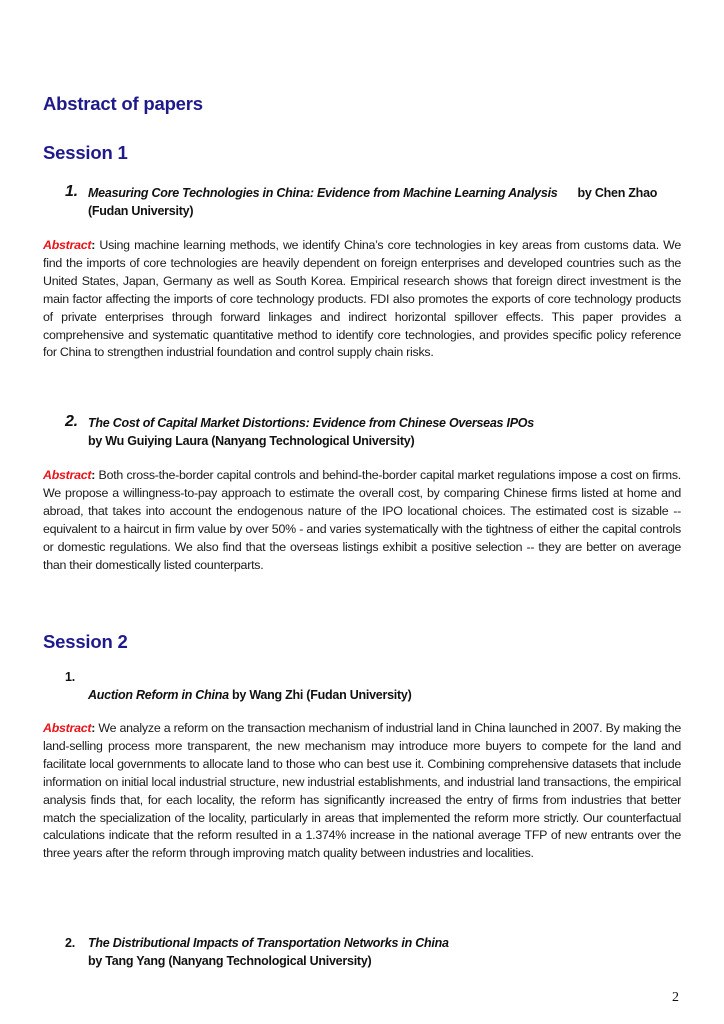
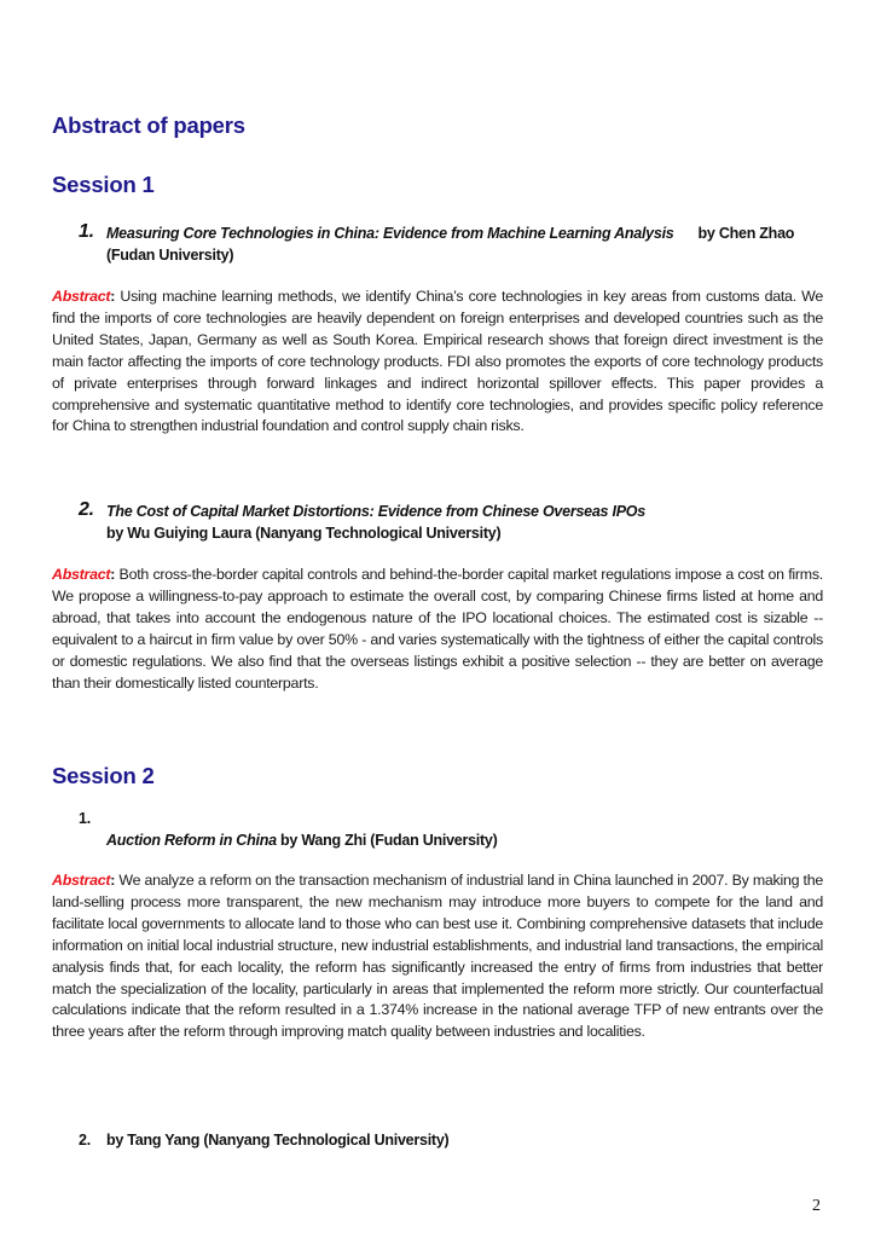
  Abstract of papers
  Session 1
  1.
  Measuring Core Technologies in China: Evidence from Machine Learning Analysis by Chen Zhao
  (Fudan University)
  Abstract: Using machine learning methods, we identify China’s core technologies in key areas from customs data. We find the imports of core technologies are heavily dependent on foreign enterprises and developed countries such as the United States, Japan, Germany as well as South Korea. Empirical research shows that foreign direct investment is the main factor affecting the imports of core technology products. FDI also promotes the exports of core technology products of private enterprises through forward linkages and indirect horizontal spillover effects. This paper provides a comprehensive and systematic quantitative method to identify core technologies, and provides specific policy reference for China to strengthen industrial foundation and control supply chain risks.
  2.
  The Cost of Capital Market Distortions: Evidence from Chinese Overseas IPOs
  by Wu Guiying Laura (Nanyang Technological University)
  Abstract: Both cross-the-border capital controls and behind-the-border capital market regulations impose a cost on firms. We propose a willingness-to-pay approach to estimate the overall cost, by comparing Chinese firms listed at home and abroad, that takes into account the endogenous nature of the IPO locational choices. The estimated cost is sizable -- equivalent to a haircut in firm value by over 50% - and varies systematically with the tightness of either the capital controls or domestic regulations. We also find that the overseas listings exhibit a positive selection -- they are better on average than their domestically listed counterparts.
  Session 2
  1.
  Auction Reform in China by Wang Zhi (Fudan University)
  Abstract: We analyze a reform on the transaction mechanism of industrial land in China launched in 2007. By making the land-selling process more transparent, the new mechanism may introduce more buyers to compete for the land and facilitate local governments to allocate land to those who can best use it. Combining comprehensive datasets that include information on initial local industrial structure, new industrial establishments, and industrial land transactions, the empirical analysis finds that, for each locality, the reform has significantly increased the entry of firms from industries that better match the specialization of the locality, particularly in areas that implemented the reform more strictly. Our counterfactual calculations indicate that the reform resulted in a 1.374% increase in the national average TFP of new entrants over the three years after the reform through improving match quality between industries and localities.
  2.
- The Distributional Impacts of Transportation Networks in China
  by Tang Yang (Nanyang Technological University)
  2
